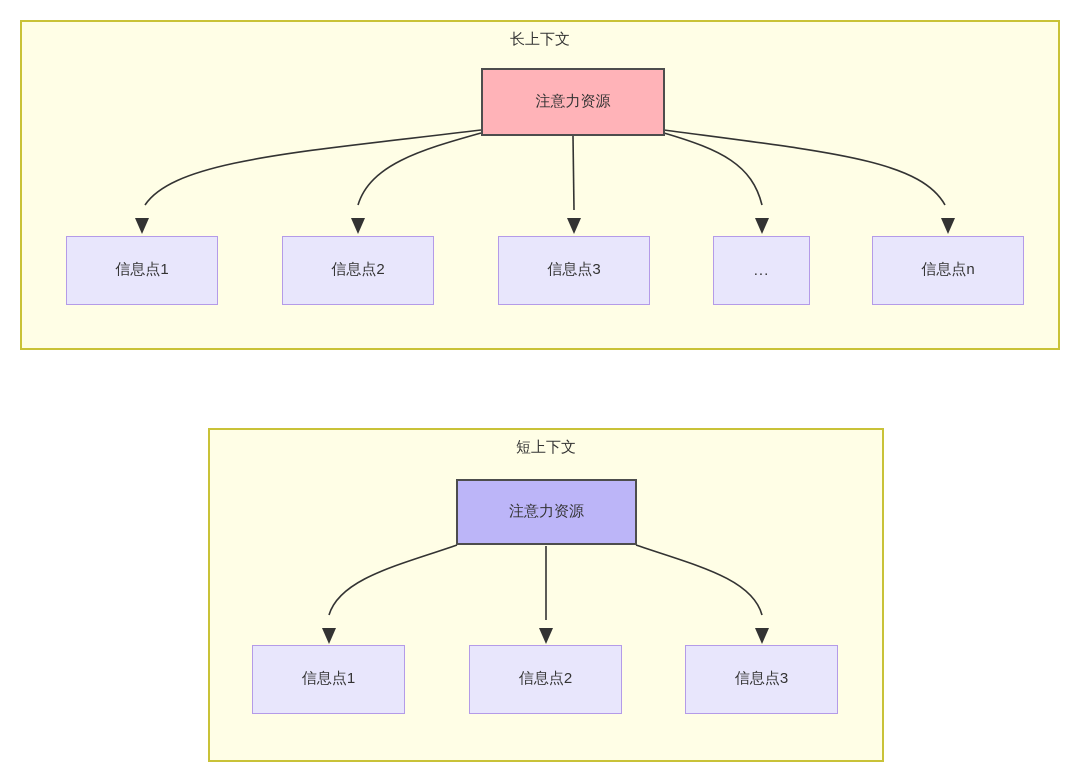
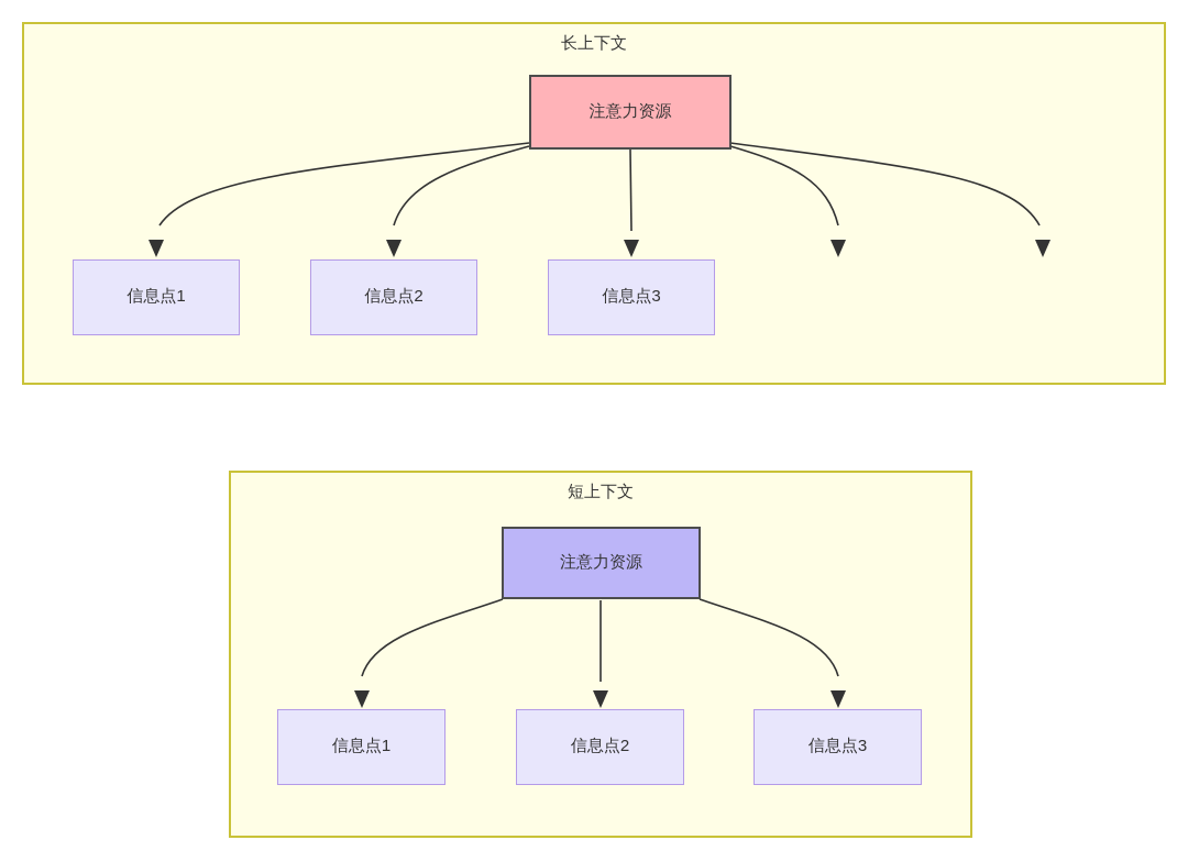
  长上下文
  注意力资源
  信息点1
  信息点2
  信息点3
- ...
- 信息点n
  短上下文
  注意力资源
  信息点1
  信息点2
  信息点3
